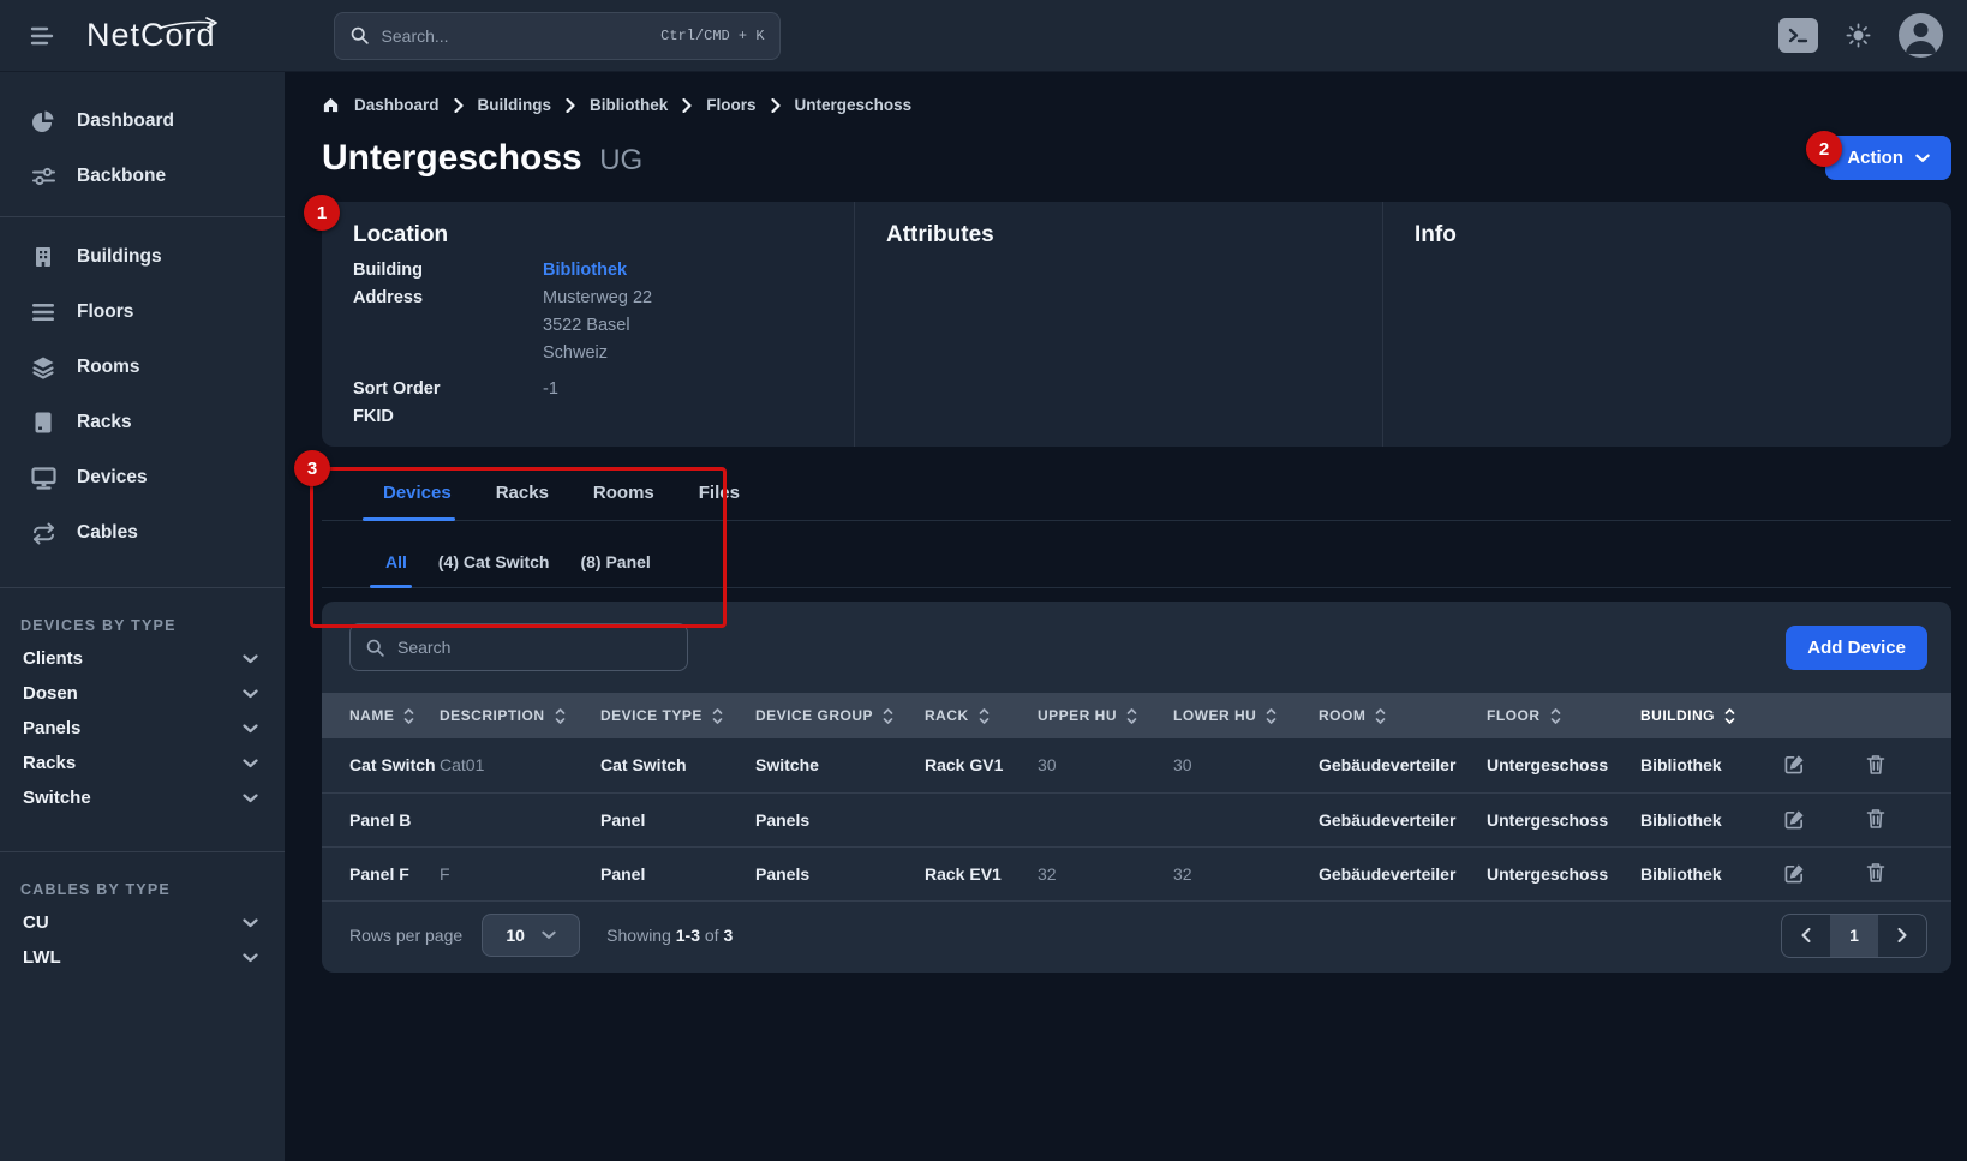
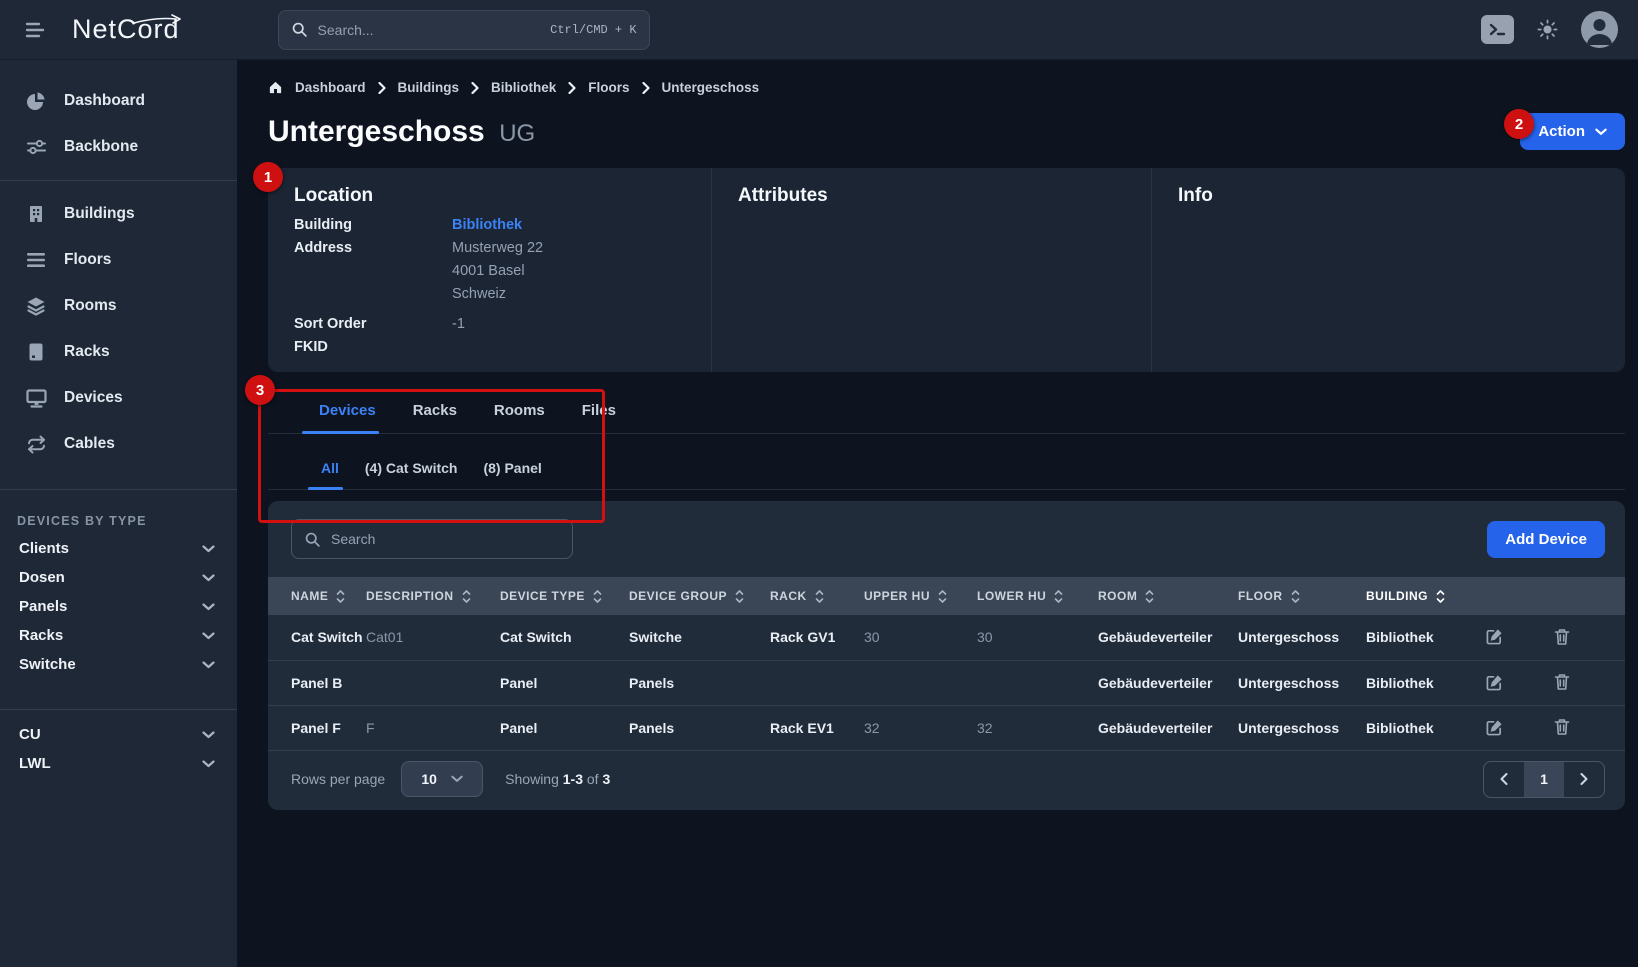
  NetCord
  Search...
  Ctrl/CMD + K
  Dashboard
  Backbone
  Buildings
  Floors
  Rooms
  Racks
  Devices
  Cables
  DEVICES BY TYPE
  Clients
  Dosen
  Panels
  Racks
  Switche
- CABLES BY TYPE
  CU
  LWL
  Dashboard
  Buildings
  Bibliothek
  Floors
  Untergeschoss
  Untergeschoss UG
  Action
  Location
  Building
  Bibliothek
  Address
  Musterweg 22
- 3522 Basel
+ 4001 Basel
  Schweiz
  Sort Order
  -1
  FKID
  Attributes
  Info
  Devices
  Racks
  Rooms
  Files
  All
  (4) Cat Switch
  (8) Panel
  Search
  Add Device
  NAME	DESCRIPTION	DEVICE TYPE	DEVICE GROUP	RACK	UPPER HU	LOWER HU	ROOM	FLOOR	BUILDING
  Cat Switch	Cat01	Cat Switch	Switche	Rack GV1	30	30	Gebäudeverteiler	Untergeschoss	Bibliothek
  Panel B		Panel	Panels				Gebäudeverteiler	Untergeschoss	Bibliothek
  Panel F	F	Panel	Panels	Rack EV1	32	32	Gebäudeverteiler	Untergeschoss	Bibliothek
  Rows per page
  10
  Showing 1-3 of 3
  1
  1
  2
  3
